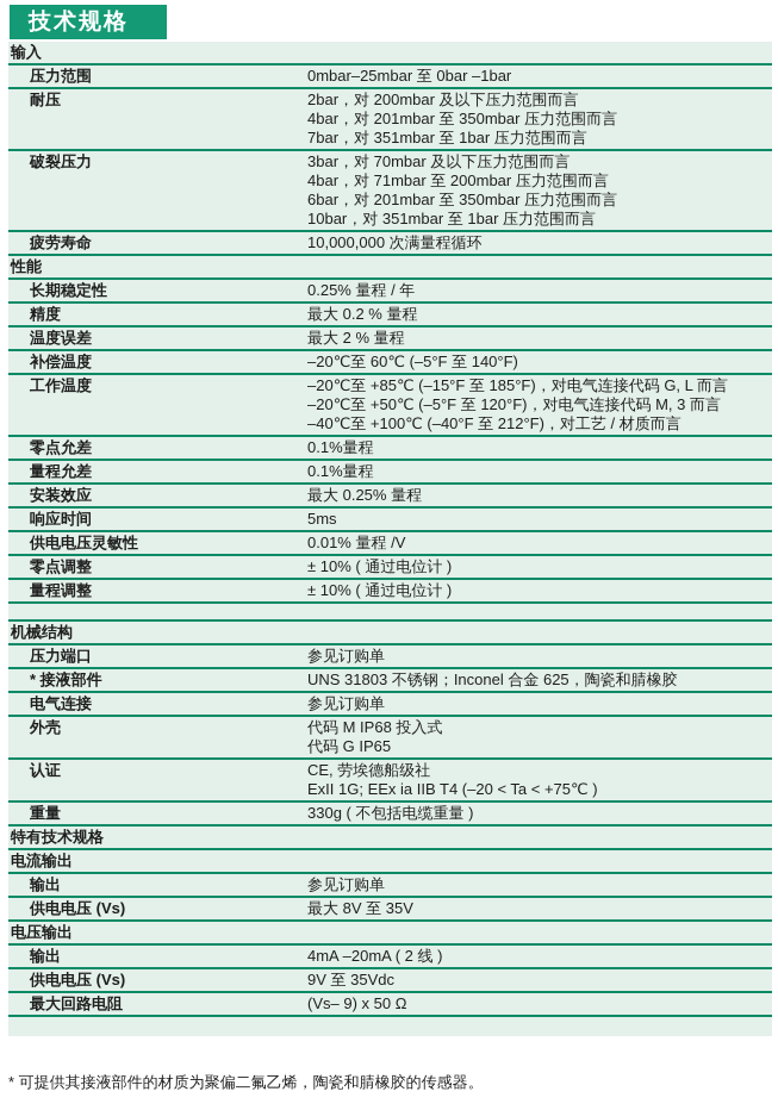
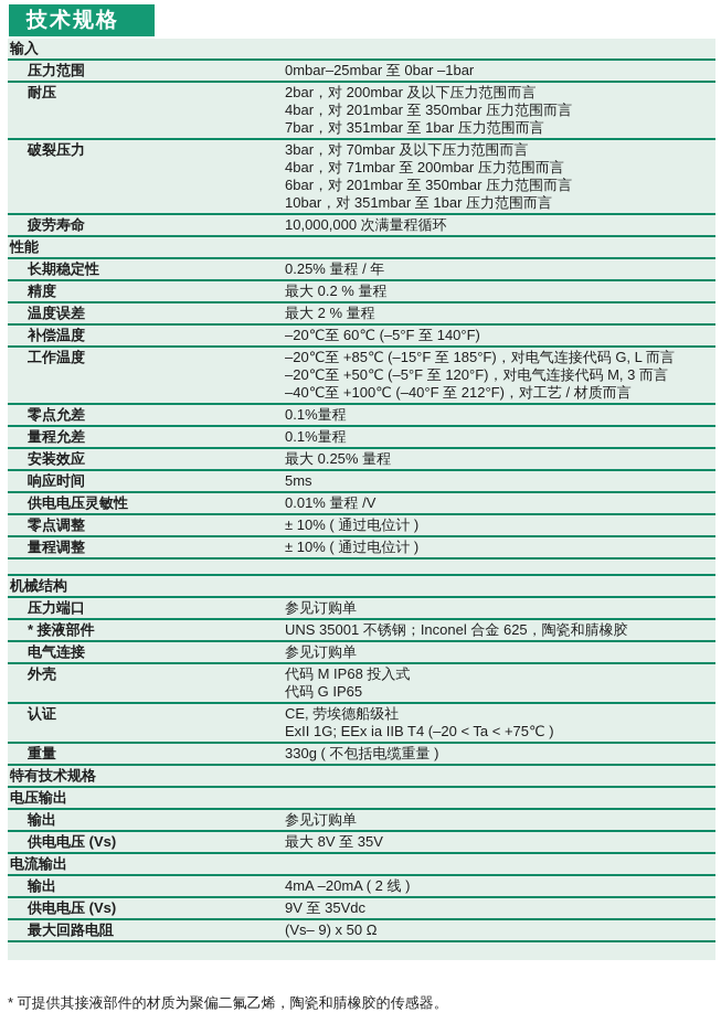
  技术规格
  输入
  压力范围
  0mbar–25mbar 至 0bar –1bar
  耐压
  2bar，对 200mbar 及以下压力范围而言
  4bar，对 201mbar 至 350mbar 压力范围而言
  7bar，对 351mbar 至 1bar 压力范围而言
  破裂压力
  3bar，对 70mbar 及以下压力范围而言
  4bar，对 71mbar 至 200mbar 压力范围而言
  6bar，对 201mbar 至 350mbar 压力范围而言
  10bar，对 351mbar 至 1bar 压力范围而言
  疲劳寿命
  10,000,000 次满量程循环
  性能
  长期稳定性
  0.25% 量程 / 年
  精度
  最大 0.2 % 量程
  温度误差
  最大 2 % 量程
  补偿温度
  –20℃至 60℃ (–5°F 至 140°F)
  工作温度
  –20℃至 +85℃ (–15°F 至 185°F)，对电气连接代码 G, L 而言
  –20℃至 +50℃ (–5°F 至 120°F)，对电气连接代码 M, 3 而言
  –40℃至 +100℃ (–40°F 至 212°F)，对工艺 / 材质而言
  零点允差
  0.1%量程
  量程允差
  0.1%量程
  安装效应
  最大 0.25% 量程
  响应时间
  5ms
  供电电压灵敏性
  0.01% 量程 /V
  零点调整
  ± 10% ( 通过电位计 )
  量程调整
  ± 10% ( 通过电位计 )
  机械结构
  压力端口
  参见订购单
  * 接液部件
- UNS 31803 不锈钢；Inconel 合金 625，陶瓷和腈橡胶
+ UNS 35001 不锈钢；Inconel 合金 625，陶瓷和腈橡胶
  电气连接
  参见订购单
  外壳
  代码 M IP68 投入式
  代码 G IP65
  认证
  CE, 劳埃德船级社
  ExII 1G; EEx ia IIB T4 (–20 < Ta < +75℃ )
  重量
  330g ( 不包括电缆重量 )
  特有技术规格
- 电流输出
+ 电压输出
  输出
  参见订购单
  供电电压 (Vs)
  最大 8V 至 35V
- 电压输出
+ 电流输出
  输出
  4mA –20mA ( 2 线 )
  供电电压 (Vs)
  9V 至 35Vdc
  最大回路电阻
  (Vs– 9) x 50 Ω
  * 可提供其接液部件的材质为聚偏二氟乙烯，陶瓷和腈橡胶的传感器。
